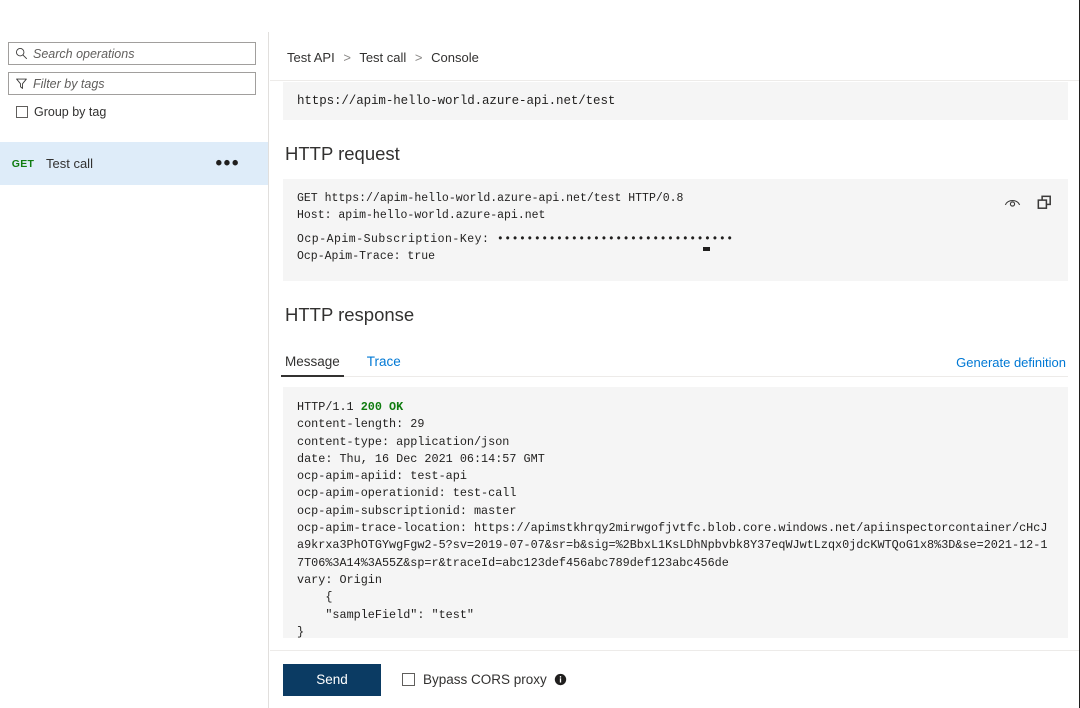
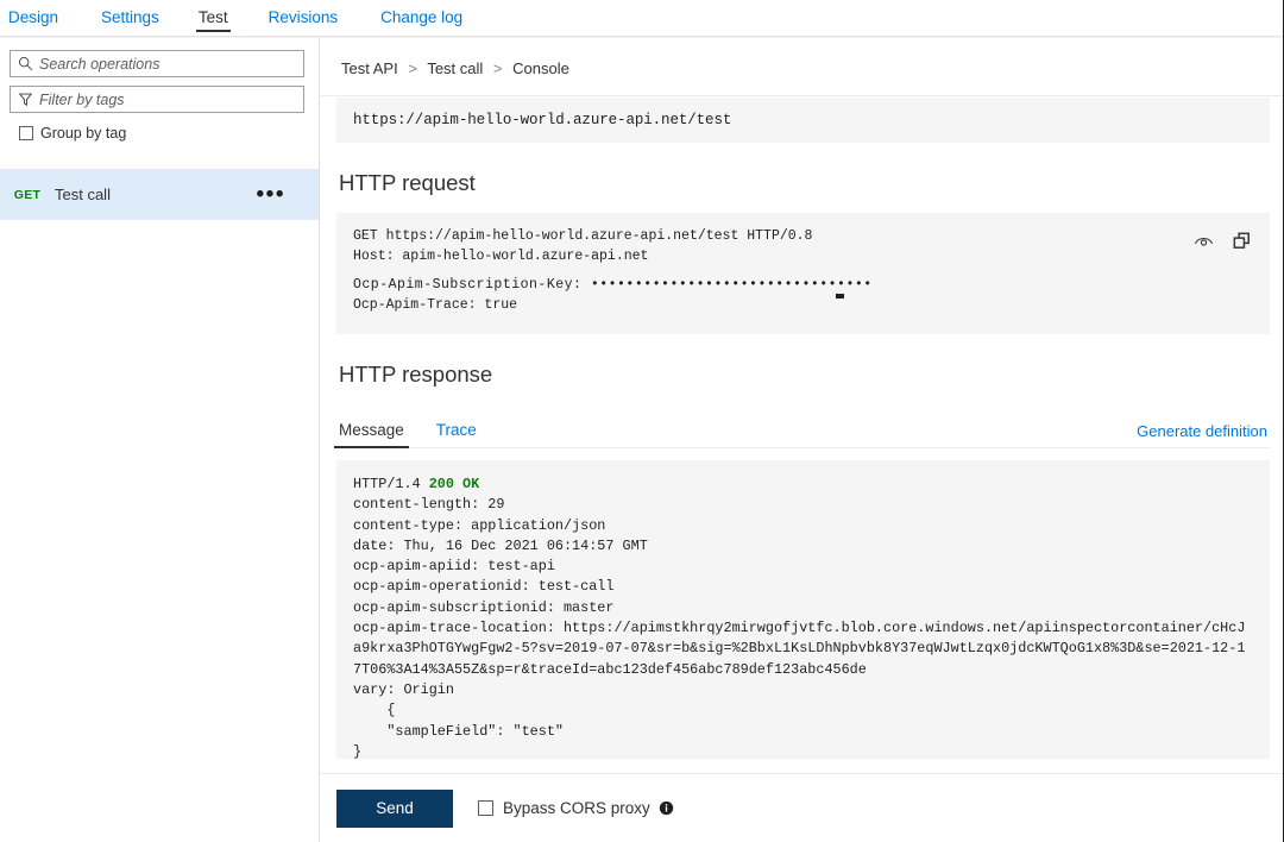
+ Design
+ Settings
+ Test
+ Revisions
+ Change log
  Search operations
  Filter by tags
  Group by tag
  GET
  Test call
  •••
  Test API > Test call > Console
  https://apim-hello-world.azure-api.net/test
  HTTP request
  GET https://apim-hello-world.azure-api.net/test HTTP/0.8
  Host: apim-hello-world.azure-api.net
  Ocp-Apim-Subscription-Key: ••••••••••••••••••••••••••••••••
  Ocp-Apim-Trace: true
  HTTP response
  Message
  Trace
  Generate definition
- HTTP/1.1 200 OK
+ HTTP/1.4 200 OK
  content-length: 29
  content-type: application/json
  date: Thu, 16 Dec 2021 06:14:57 GMT
  ocp-apim-apiid: test-api
  ocp-apim-operationid: test-call
  ocp-apim-subscriptionid: master
  ocp-apim-trace-location: https://apimstkhrqy2mirwgofjvtfc.blob.core.windows.net/apiinspectorcontainer/cHcJa9krxa3PhOTGYwgFgw2-5?sv=2019-07-07&sr=b&sig=%2BbxL1KsLDhNpbvbk8Y37eqWJwtLzqx0jdcKWTQoG1x8%3D&se=2021-12-17T06%3A14%3A55Z&sp=r&traceId=abc123def456abc789def123abc456de
  vary: Origin
  {
  "sampleField": "test"
  }
  Send
  Bypass CORS proxy
